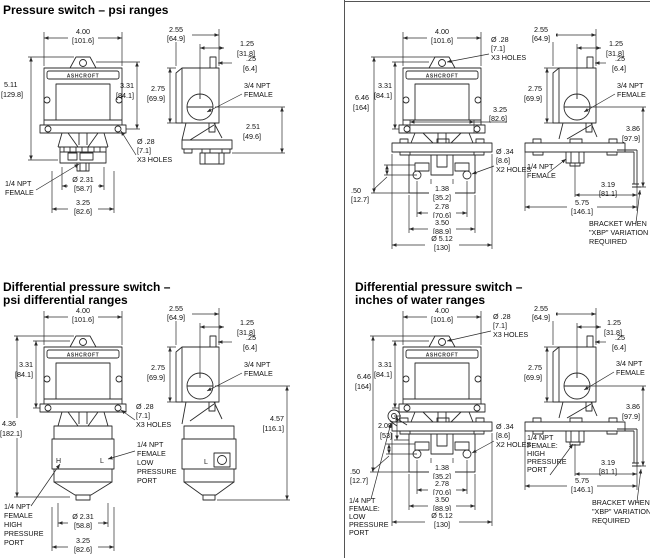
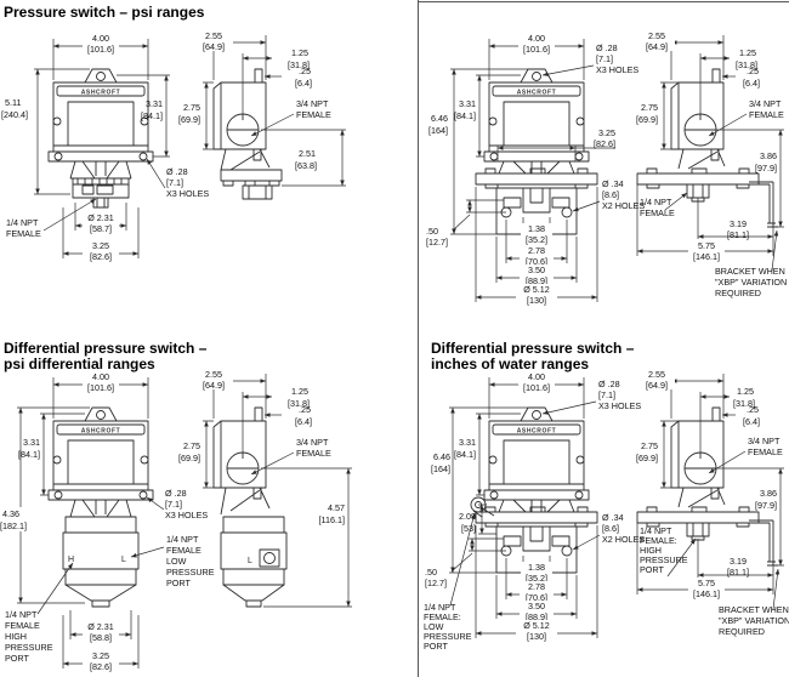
  Pressure switch – psi ranges
  4.00
  [101.6]
  5.11
- [129.8]
+ [240.4]
  3.31
  [84.1]
  Ø .28
  [7.1]
  X3 HOLES
  1/4 NPT
  FEMALE
  Ø 2.31
  [58.7]
  3.25
  [82.6]
  2.55
  [64.9]
  1.25
  [31.8]
  .25
  [6.4]
  2.75
  [69.9]
  3/4 NPT
  FEMALE
  2.51
- [49.6]
+ [63.8]
  4.00
  [101.6]
  Ø .28
  [7.1]
  X3 HOLES
  3.31
  [84.1]
  6.46
  [164]
  3.25
  [82.6]
  Ø .34
  [8.6]
  X2 HOLES
  .50
  [12.7]
  1.38
  [35.2]
  2.78
  [70.6]
  3.50
  [88.9]
  Ø 5.12
  [130]
  2.55
  [64.9]
  1.25
  [31.8]
  .25
  [6.4]
  2.75
  [69.9]
  3/4 NPT
  FEMALE
  3.86
  [97.9]
  1/4 NPT
  FEMALE
  3.19
  [81.1]
  5.75
  [146.1]
  BRACKET WHEN
  "XBP" VARIATION
  REQUIRED
  Differential pressure switch –
  psi differential ranges
  4.00
  [101.6]
  3.31
  [84.1]
  4.36
  [182.1]
  Ø .28
  [7.1]
  X3 HOLES
  1/4 NPT
  FEMALE
  LOW
  PRESSURE
  PORT
  1/4 NPT
  FEMALE
  HIGH
  PRESSURE
  PORT
  Ø 2.31
  [58.8]
  3.25
  [82.6]
  2.55
  [64.9]
  1.25
  [31.8]
  .25
  [6.4]
  2.75
  [69.9]
  3/4 NPT
  FEMALE
  4.57
  [116.1]
  Differential pressure switch –
  inches of water ranges
  4.00
  [101.6]
  Ø .28
  [7.1]
  X3 HOLES
  3.31
  [84.1]
  6.46
  [164]
  2.0
  [5]
  .50
  [12.7]
  Ø .34
  [8.6]
  X2 HOLES
  1.38
  [35.2]
  2.78
  [70.6]
  3.50
  [88.9]
  Ø 5.12
  [130]
  1/4 NPT
  FEMALE:
  LOW
  PRESSURE
  PORT
  2.55
  [64.9]
  1.25
  [31.8]
  .25
  [6.4]
  2.75
  [69.9]
  3/4 NPT
  FEMALE
  3.86
  [97.9]
  1/4 NPT
  FEMALE:
  HIGH
  PRESSURE
  PORT
  3.19
  [81.1]
  5.75
  [146.1]
  BRACKET WHEN
  "XBP" VARIATION
  REQUIRED
